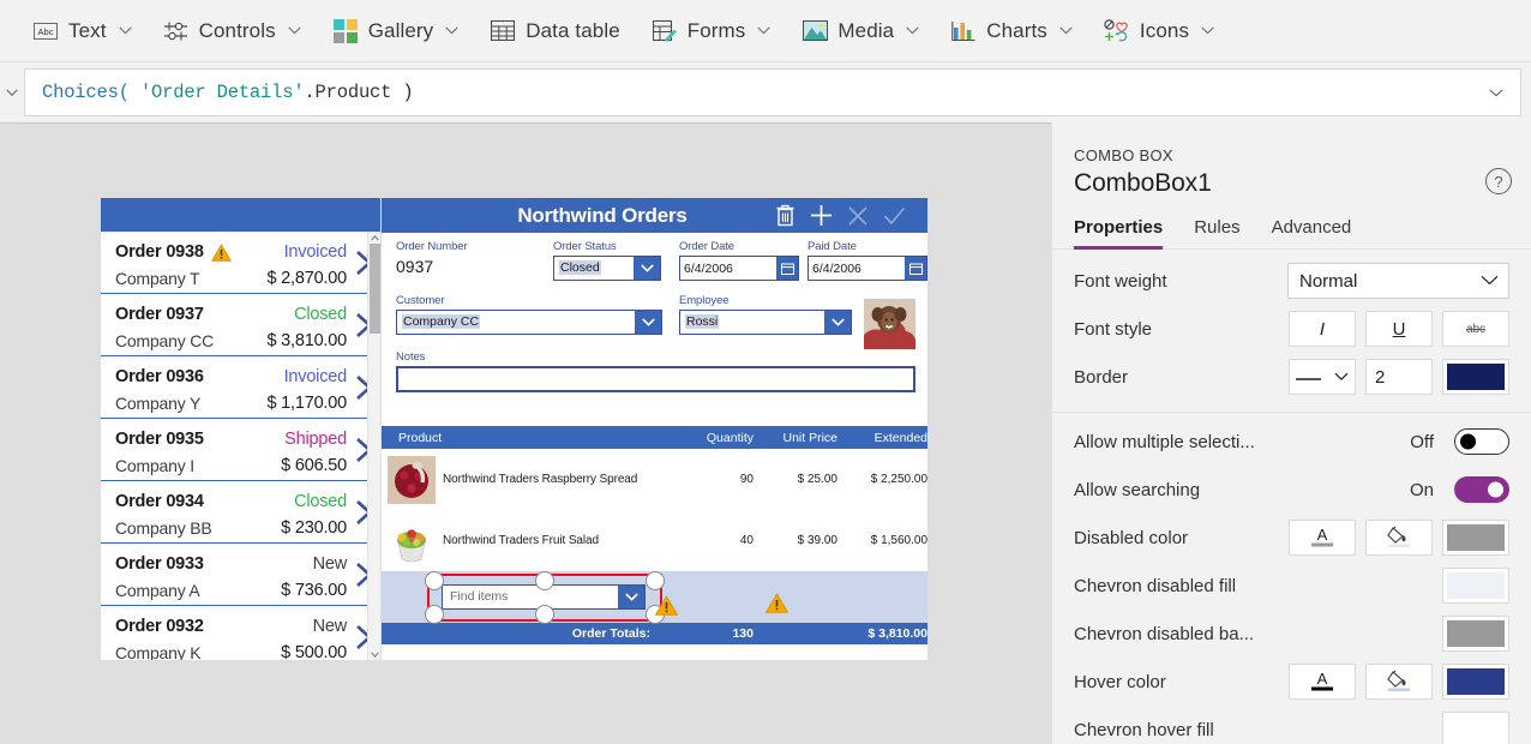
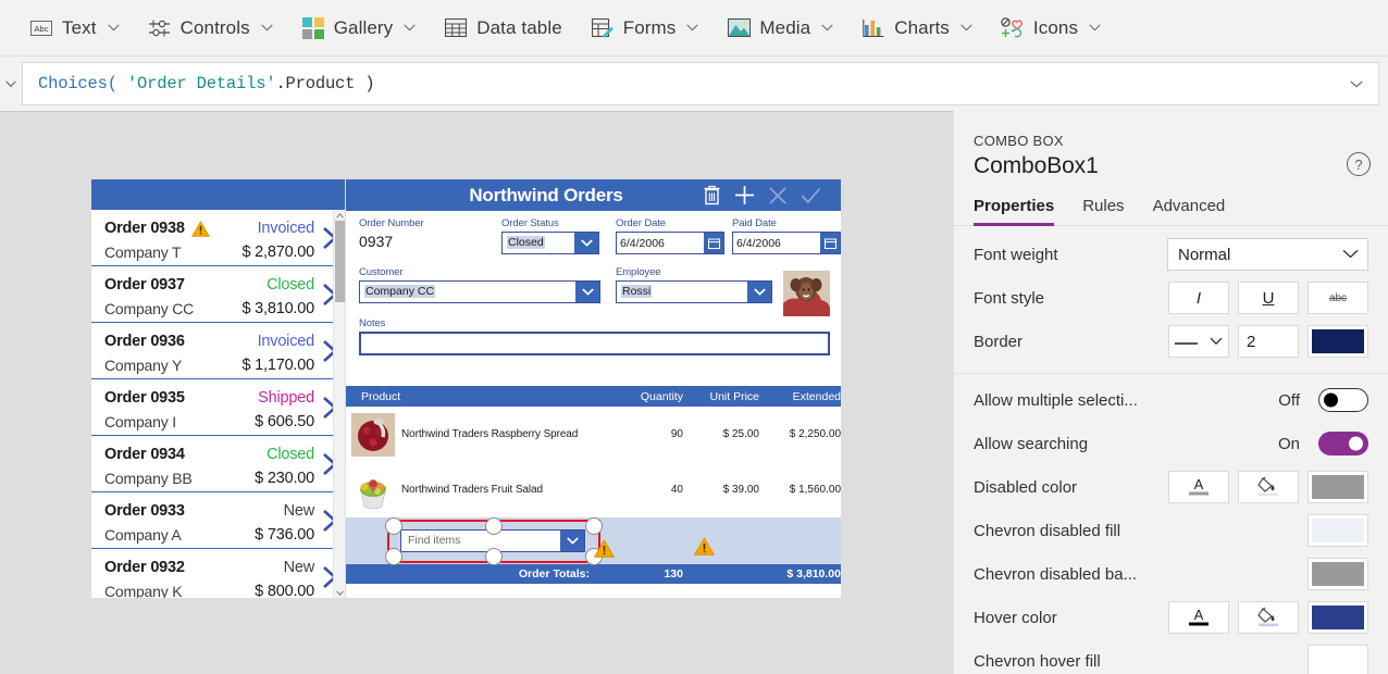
  Abc
  Text
  Controls
  Gallery
  Data table
  Forms
  Media
  Charts
  Icons
  Choices( 'Order Details'.Product )
  Order 0938
  Invoiced
  Company T
  $ 2,870.00
  Order 0937
  Closed
  Company CC
  $ 3,810.00
  Order 0936
  Invoiced
  Company Y
  $ 1,170.00
  Order 0935
  Shipped
  Company I
  $ 606.50
  Order 0934
  Closed
  Company BB
  $ 230.00
  Order 0933
  New
  Company A
  $ 736.00
  Order 0932
  New
  Company K
- $ 500.00
+ $ 800.00
  Northwind Orders
  Order Number
  0937
  Order Status
  Closed
  Order Date
  6/4/2006
  Paid Date
  6/4/2006
  Customer
  Company CC
  Employee
  Rossi
  Notes
  Product
  Quantity
  Unit Price
  Extended
  Northwind Traders Raspberry Spread
  90
  $ 25.00
  $ 2,250.00
  Northwind Traders Fruit Salad
  40
  $ 39.00
  $ 1,560.00
  Find items
  Order Totals:
  130
  $ 3,810.00
  COMBO BOX
  ComboBox1
  ?
  Properties
  Rules
  Advanced
  Font weight
  Normal
  Font style
  I
  U
  abc
  Border
  2
  Allow multiple selecti...
  Off
  Allow searching
  On
  Disabled color
  A
  Chevron disabled fill
  Chevron disabled ba...
  Hover color
  A
  Chevron hover fill
